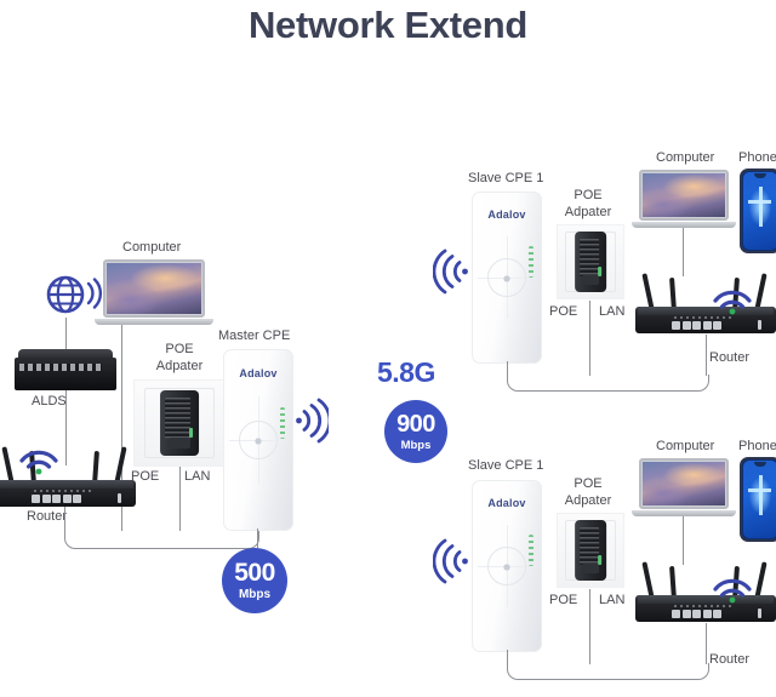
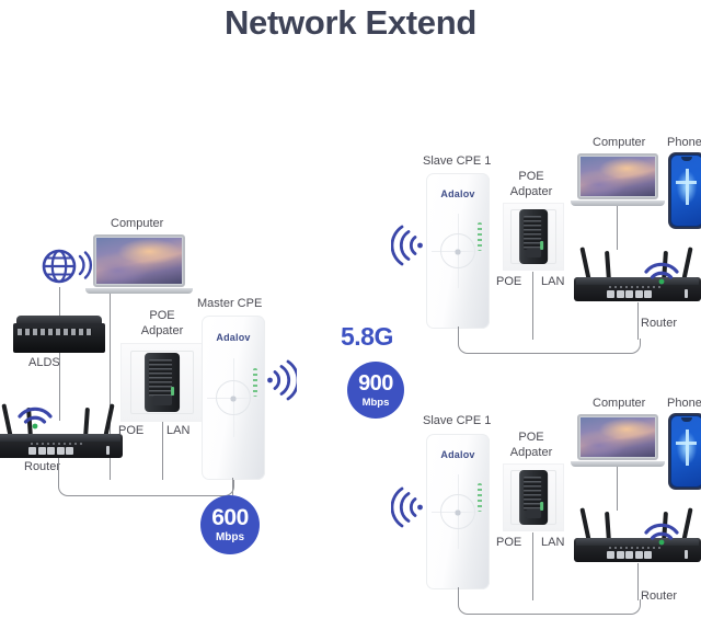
  Network Extend
  ALDS
  Computer
  POE
  Adpater
  POE
  LAN
  Master CPE
  Adalov
  Route
- 500
+ 600
  Mbps
  5.8G
  900
  Mbps
  Slave CPE 1
  Adalov
  POE
  Adpater
  POE
  LAN
  Computer
  Phone
  Router
  Slave CPE 1
  Adalov
  POE
  Adpater
  POE
  LAN
  Computer
  Phone
  Router
